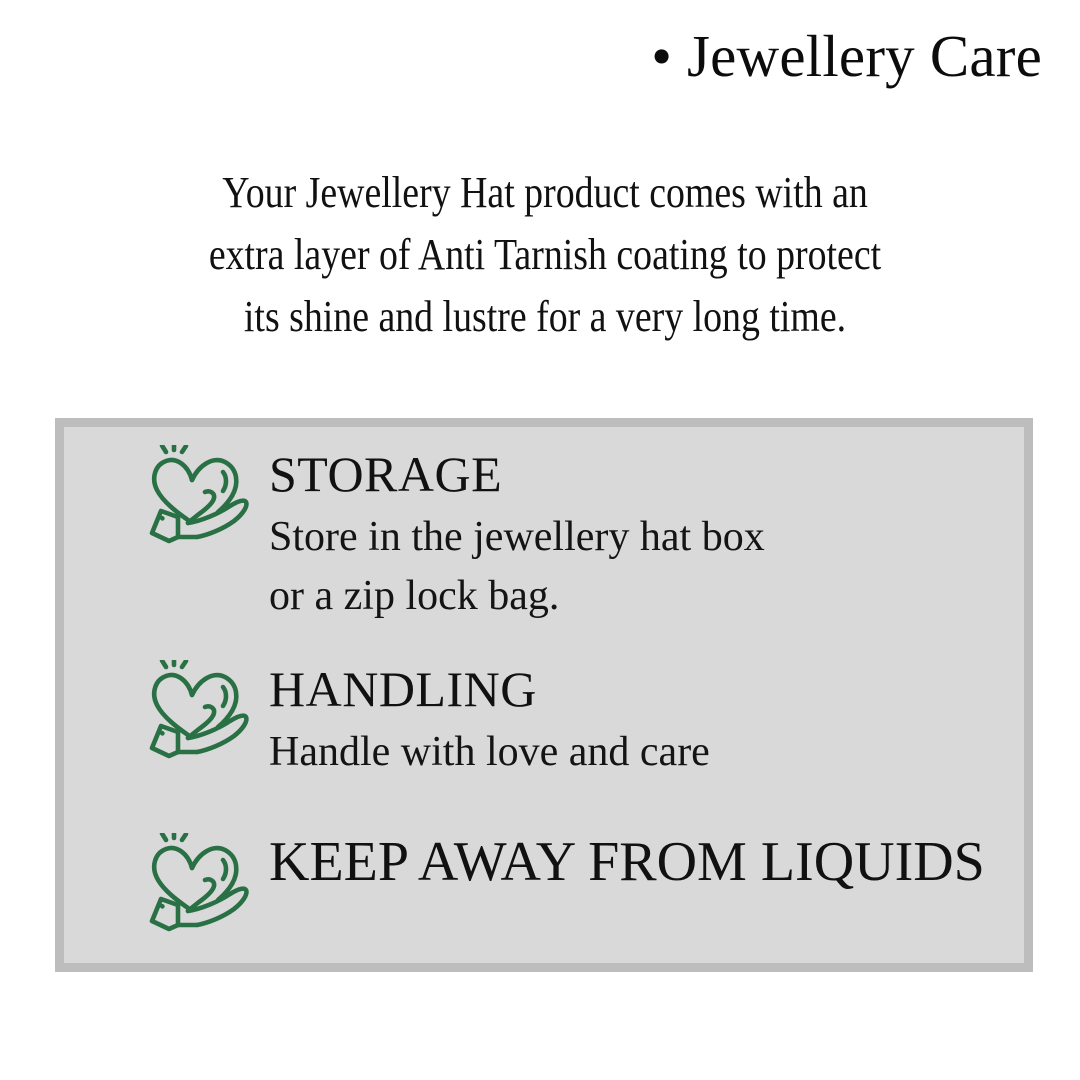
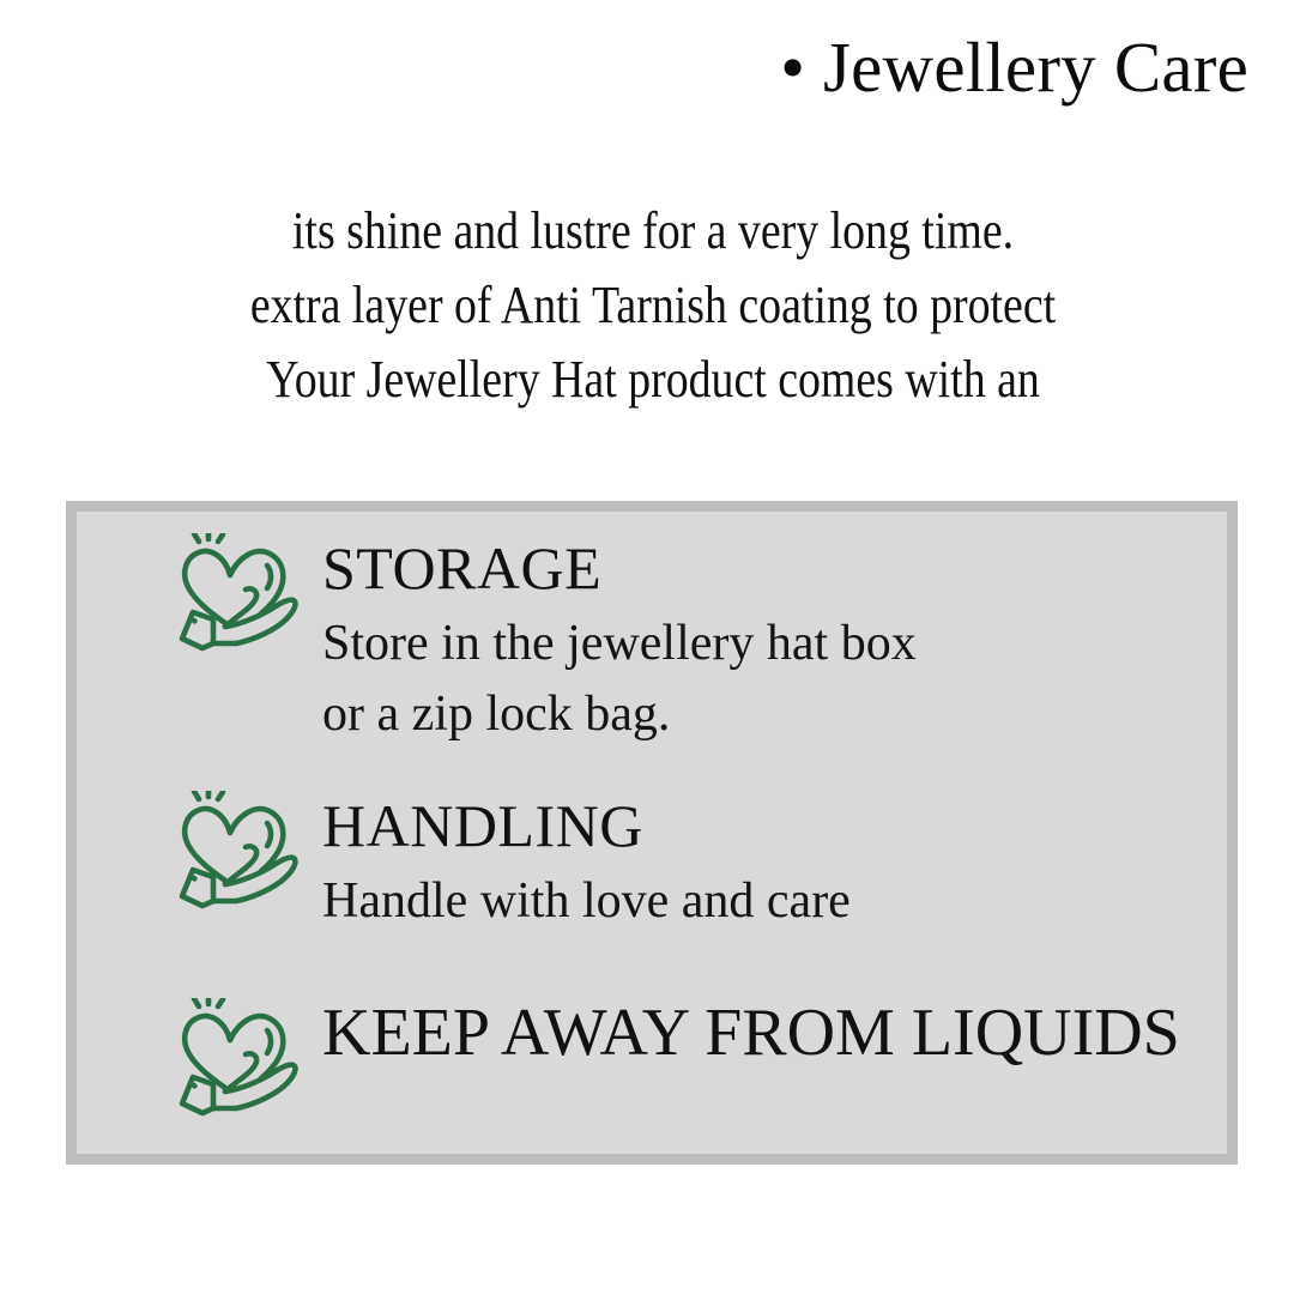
  • Jewellery Care
- Your Jewellery Hat product comes with an
+ its shine and lustre for a very long time.
  extra layer of Anti Tarnish coating to protect
- its shine and lustre for a very long time.
+ Your Jewellery Hat product comes with an
  STORAGE
  Store in the jewellery hat box
  or a zip lock bag.
  HANDLING
  Handle with love and care
  KEEP AWAY FROM LIQUIDS
